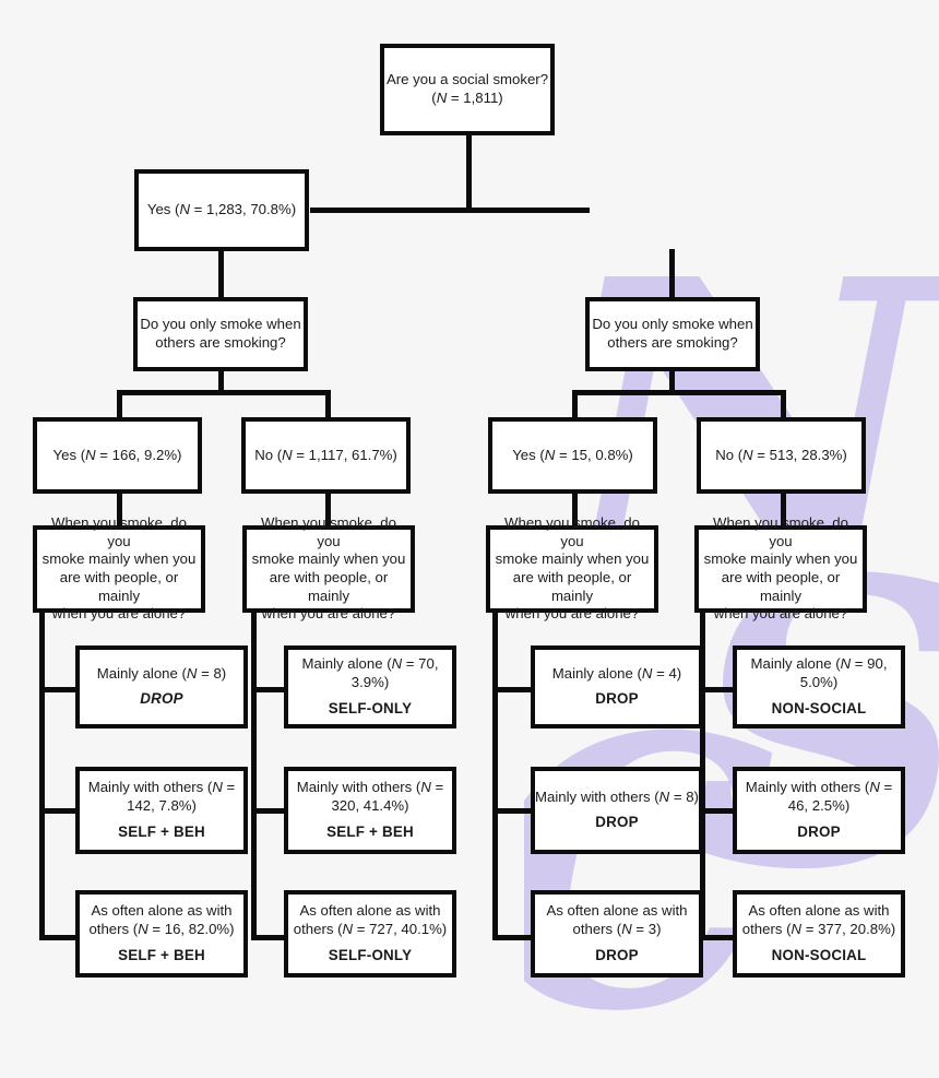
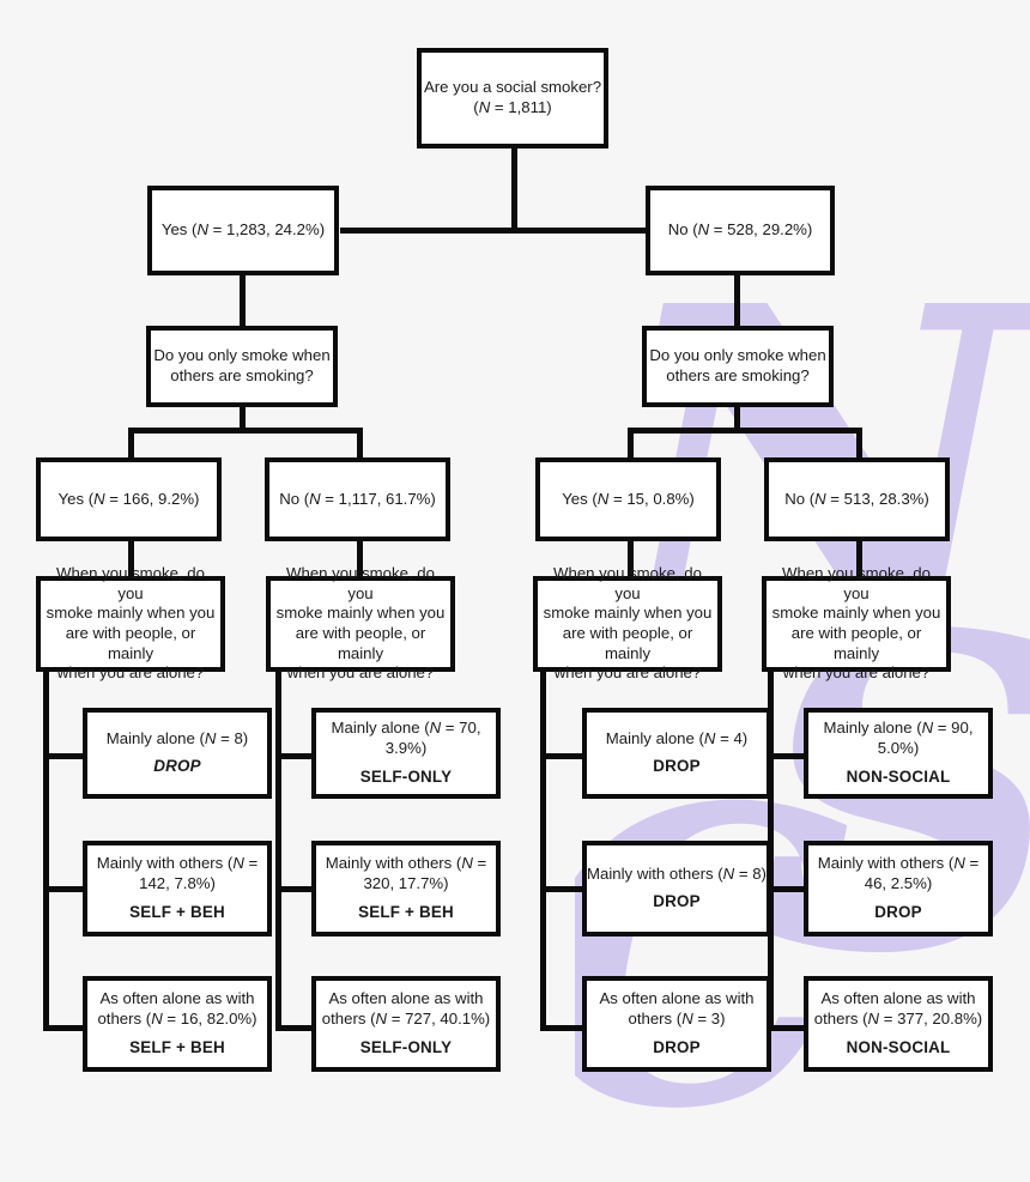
  C
  Are you a social smoker?
  (N = 1,811)
- Yes (N = 1,283, 70.8%)
+ Yes (N = 1,283, 24.2%)
+ No (N = 528, 29.2%)
  Do you only smoke when
  others are smoking?
  Do you only smoke when
  others are smoking?
  Yes (N = 166, 9.2%)
  No (N = 1,117, 61.7%)
  Yes (N = 15, 0.8%)
  No (N = 513, 28.3%)
  When you smoke, do you
  smoke mainly when you
  are with people, or mainly
  when you are alone?
  When you smoke, do you
  smoke mainly when you
  are with people, or mainly
  when you are alone?
  When you smoke, do you
  smoke mainly when you
  are with people, or mainly
  when you are alone?
  When you smoke, do you
  smoke mainly when you
  are with people, or mainly
  when you are alone?
  Mainly alone (N = 8)
  DROP
  Mainly with others (N =
  142, 7.8%)
  SELF + BEH
  As often alone as with
  others (N = 16, 82.0%)
  SELF + BEH
  Mainly alone (N = 70,
  3.9%)
  SELF-ONLY
  Mainly with others (N =
- 320, 41.4%)
+ 320, 17.7%)
  SELF + BEH
  As often alone as with
  others (N = 727, 40.1%)
  SELF-ONLY
  Mainly alone (N = 4)
  DROP
  Mainly with others (N = 8)
  DROP
  As often alone as with
  others (N = 3)
  DROP
  Mainly alone (N = 90,
  5.0%)
  NON-SOCIAL
  Mainly with others (N =
  46, 2.5%)
  DROP
  As often alone as with
  others (N = 377, 20.8%)
  NON-SOCIAL
